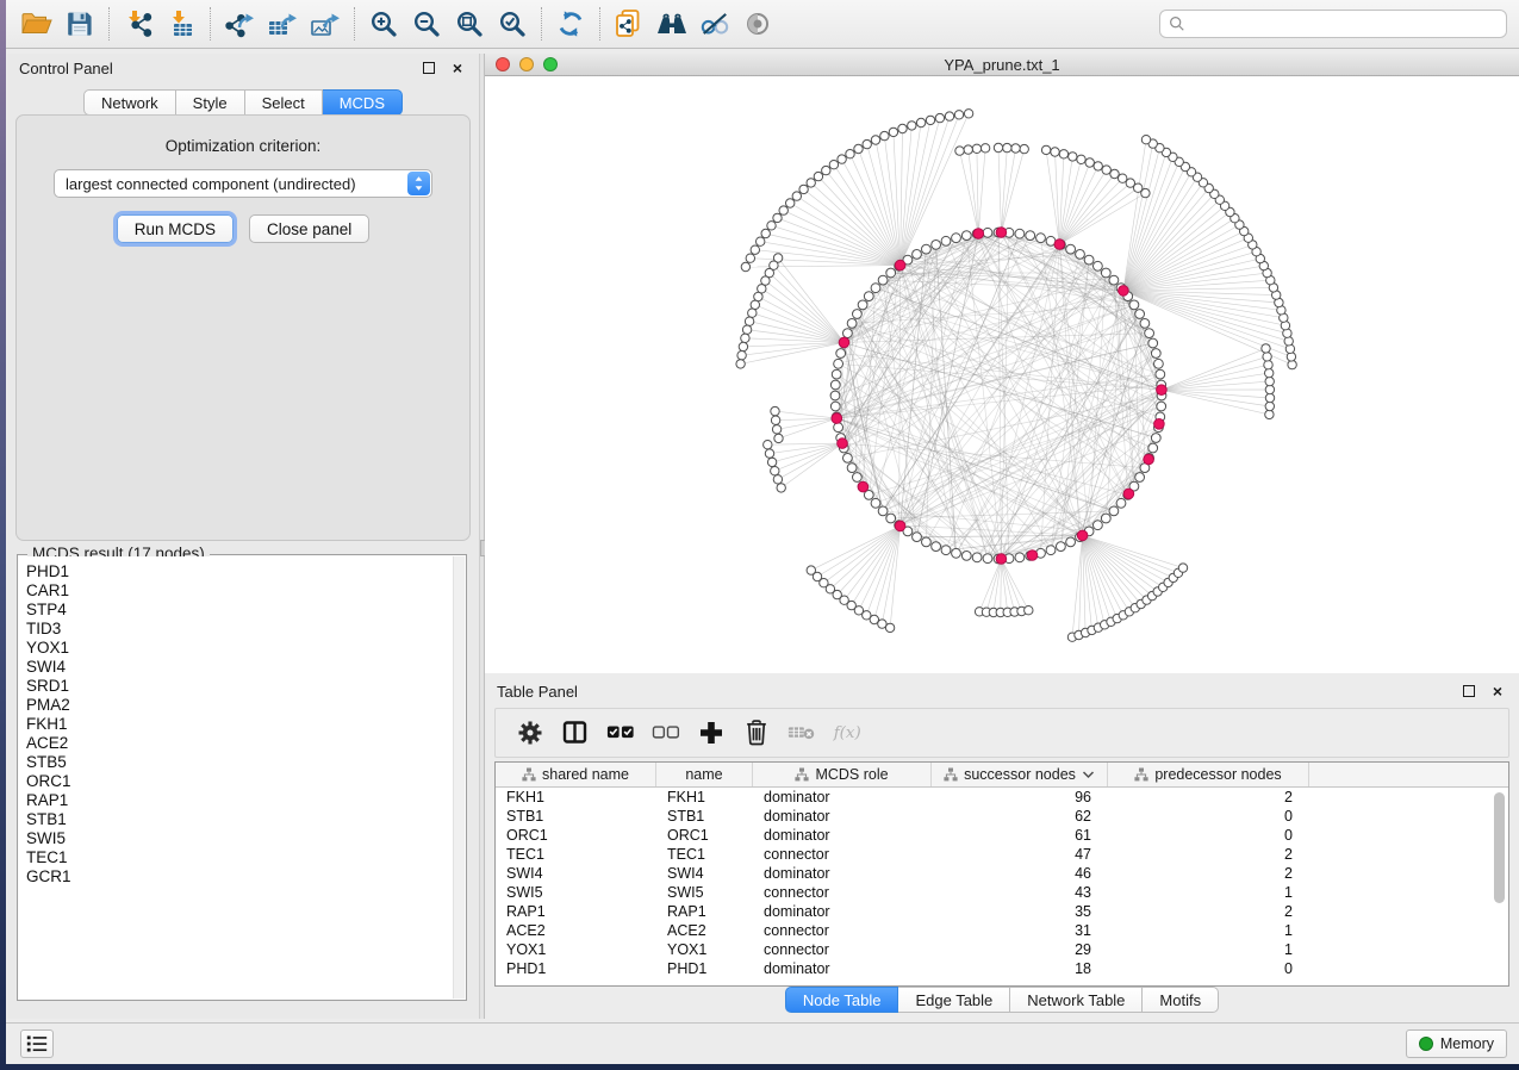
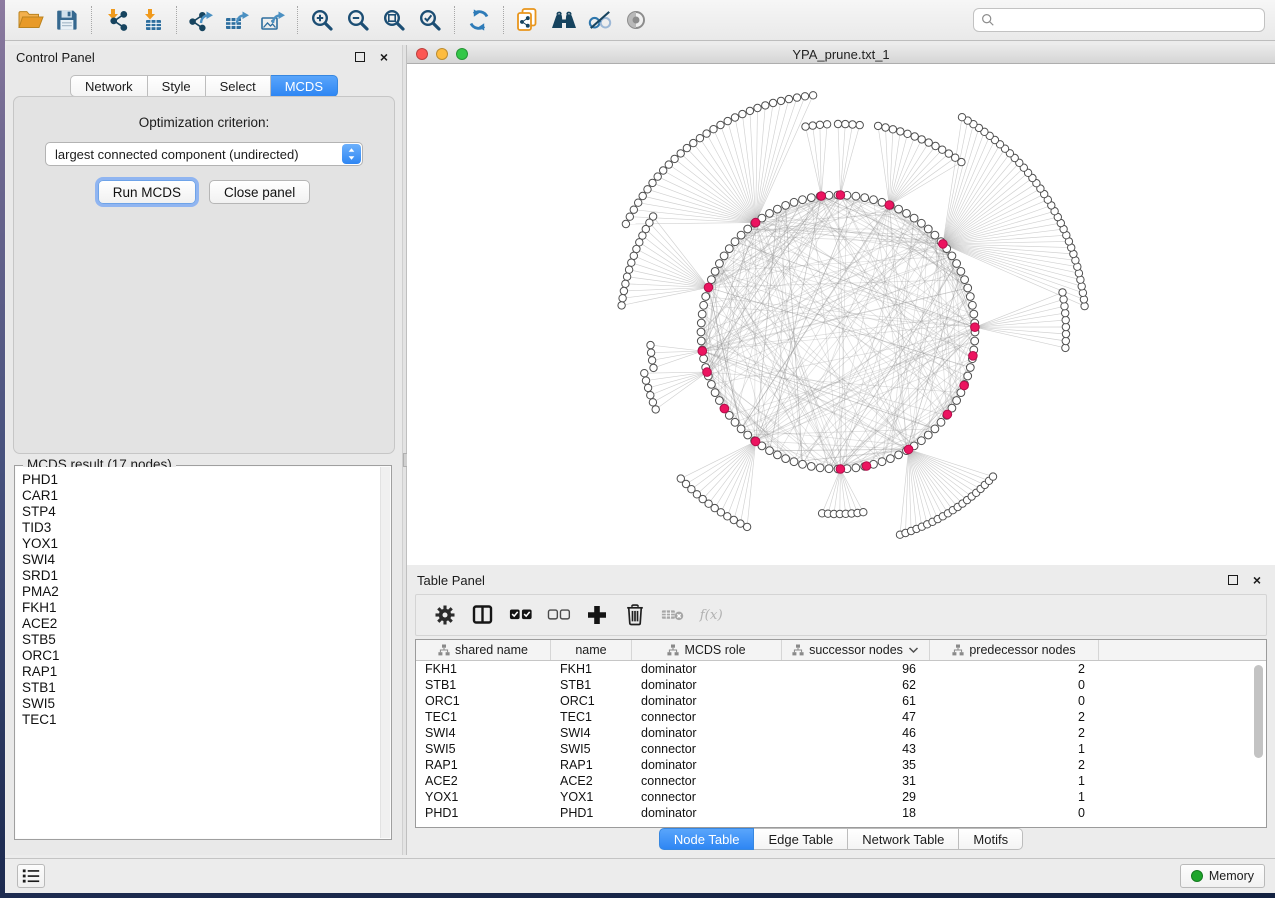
  Control Panel
  ×
  Network
  Style
  Select
  MCDS
  Optimization criterion:
  largest connected component (undirected)
  Run MCDS
  Close panel
  MCDS result (17 nodes)
  PHD1
  CAR1
  STP4
  TID3
  YOX1
  SWI4
  SRD1
  PMA2
  FKH1
  ACE2
  STB5
  ORC1
  RAP1
  STB1
  SWI5
  TEC1
- GCR1
  YPA_prune.txt_1
  Table Panel
  ×
  f(x)
  shared name
  name
  MCDS role
  successor nodes
  predecessor nodes
  FKH1
  FKH1
  dominator
  96
  2
  STB1
  STB1
  dominator
  62
  0
  ORC1
  ORC1
  dominator
  61
  0
  TEC1
  TEC1
  connector
  47
  2
  SWI4
  SWI4
  dominator
  46
  2
  SWI5
  SWI5
  connector
  43
  1
  RAP1
  RAP1
  dominator
  35
  2
  ACE2
  ACE2
  connector
  31
  1
  YOX1
  YOX1
  connector
  29
  1
  PHD1
  PHD1
  dominator
  18
  0
  Node Table
  Edge Table
  Network Table
  Motifs
  Memory
